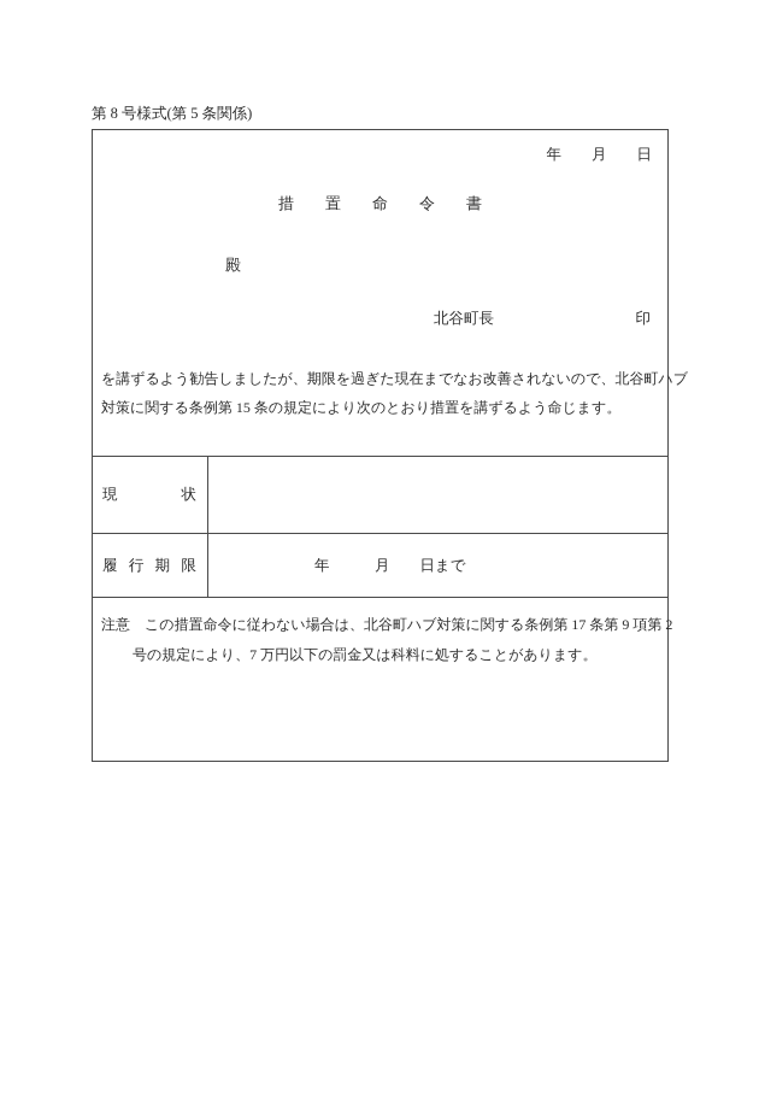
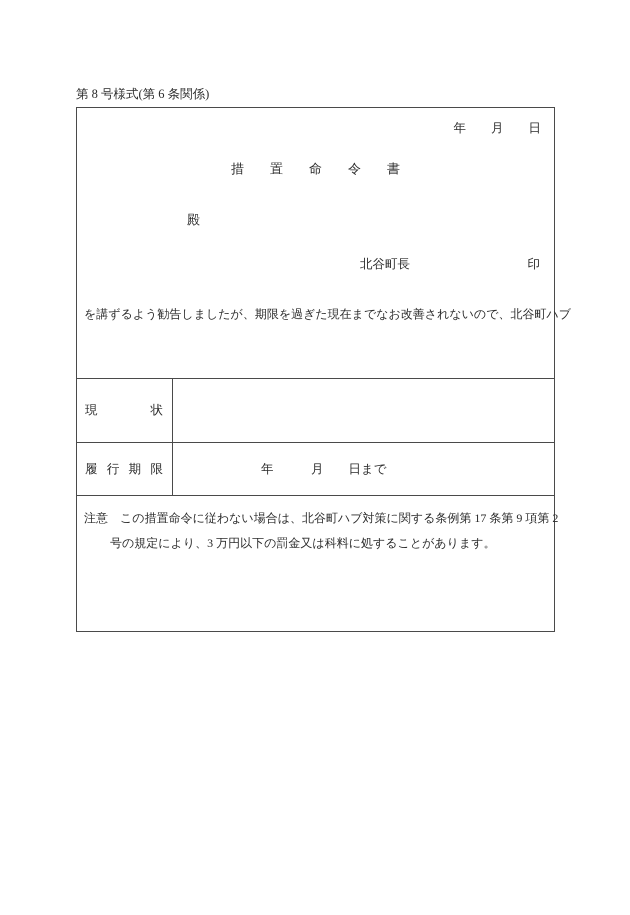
- 第 8 号様式(第 5 条関係)
+ 第 8 号様式(第 6 条関係)
  年 月 日
  措 置 命 令 書
  殿
  北谷町長
  印
  を講ずるよう勧告しましたが、期限を過ぎた現在までなお改善されないので、北谷町ハブ
- 対策に関する条例第 15 条の規定により次のとおり措置を講ずるよう命じます。
  現 状
  履 行 期 限
  年 月 日まで
  注意 この措置命令に従わない場合は、北谷町ハブ対策に関する条例第 17 条第 9 項第 2
- 号の規定により、7 万円以下の罰金又は科料に処することがあります。
+ 号の規定により、3 万円以下の罰金又は科料に処することがあります。
